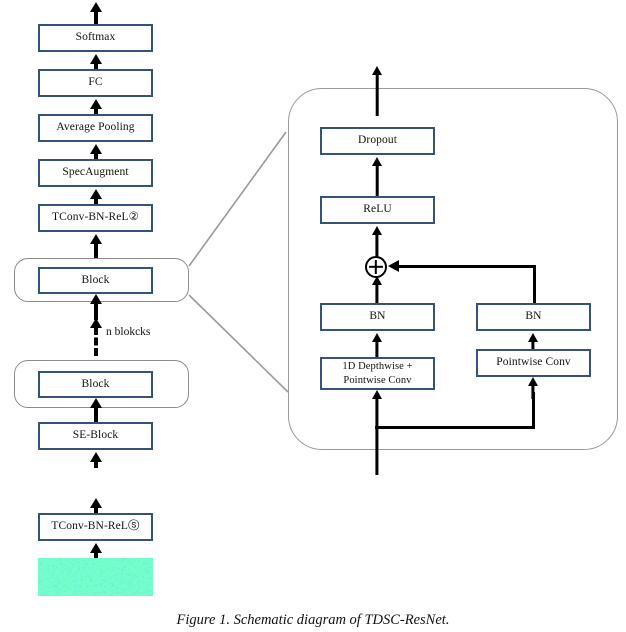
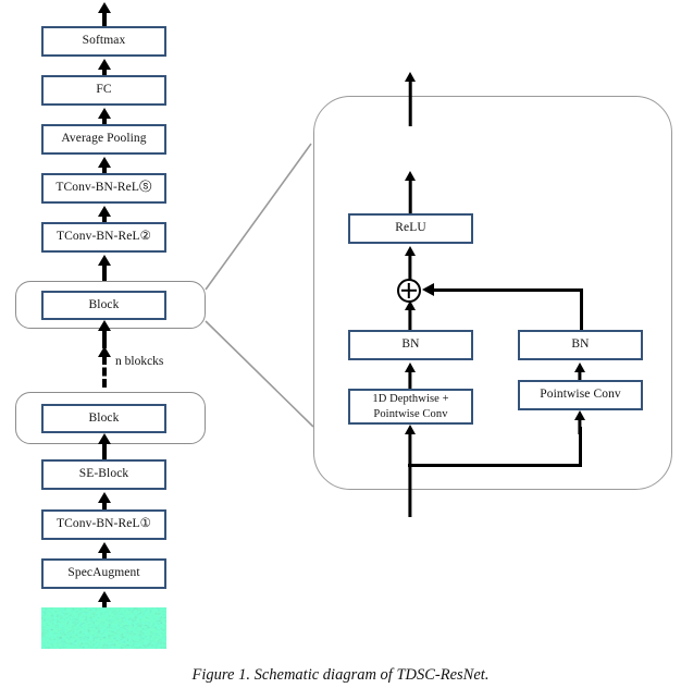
  Softmax
  FC
  Average Pooling
- SpecAugment
+ TConv-BN-ReLⓢ
  TConv-BN-ReL②
  Block
  n blokcks
  Block
  SE-Block
+ TConv-BN-ReL①
- TConv-BN-ReLⓢ
+ SpecAugment
- Dropout
  ReLU
  BN
  BN
  1D Depthwise +
  Pointwise Conv
  Pointwise Conv
  Figure 1. Schematic diagram of TDSC-ResNet.
